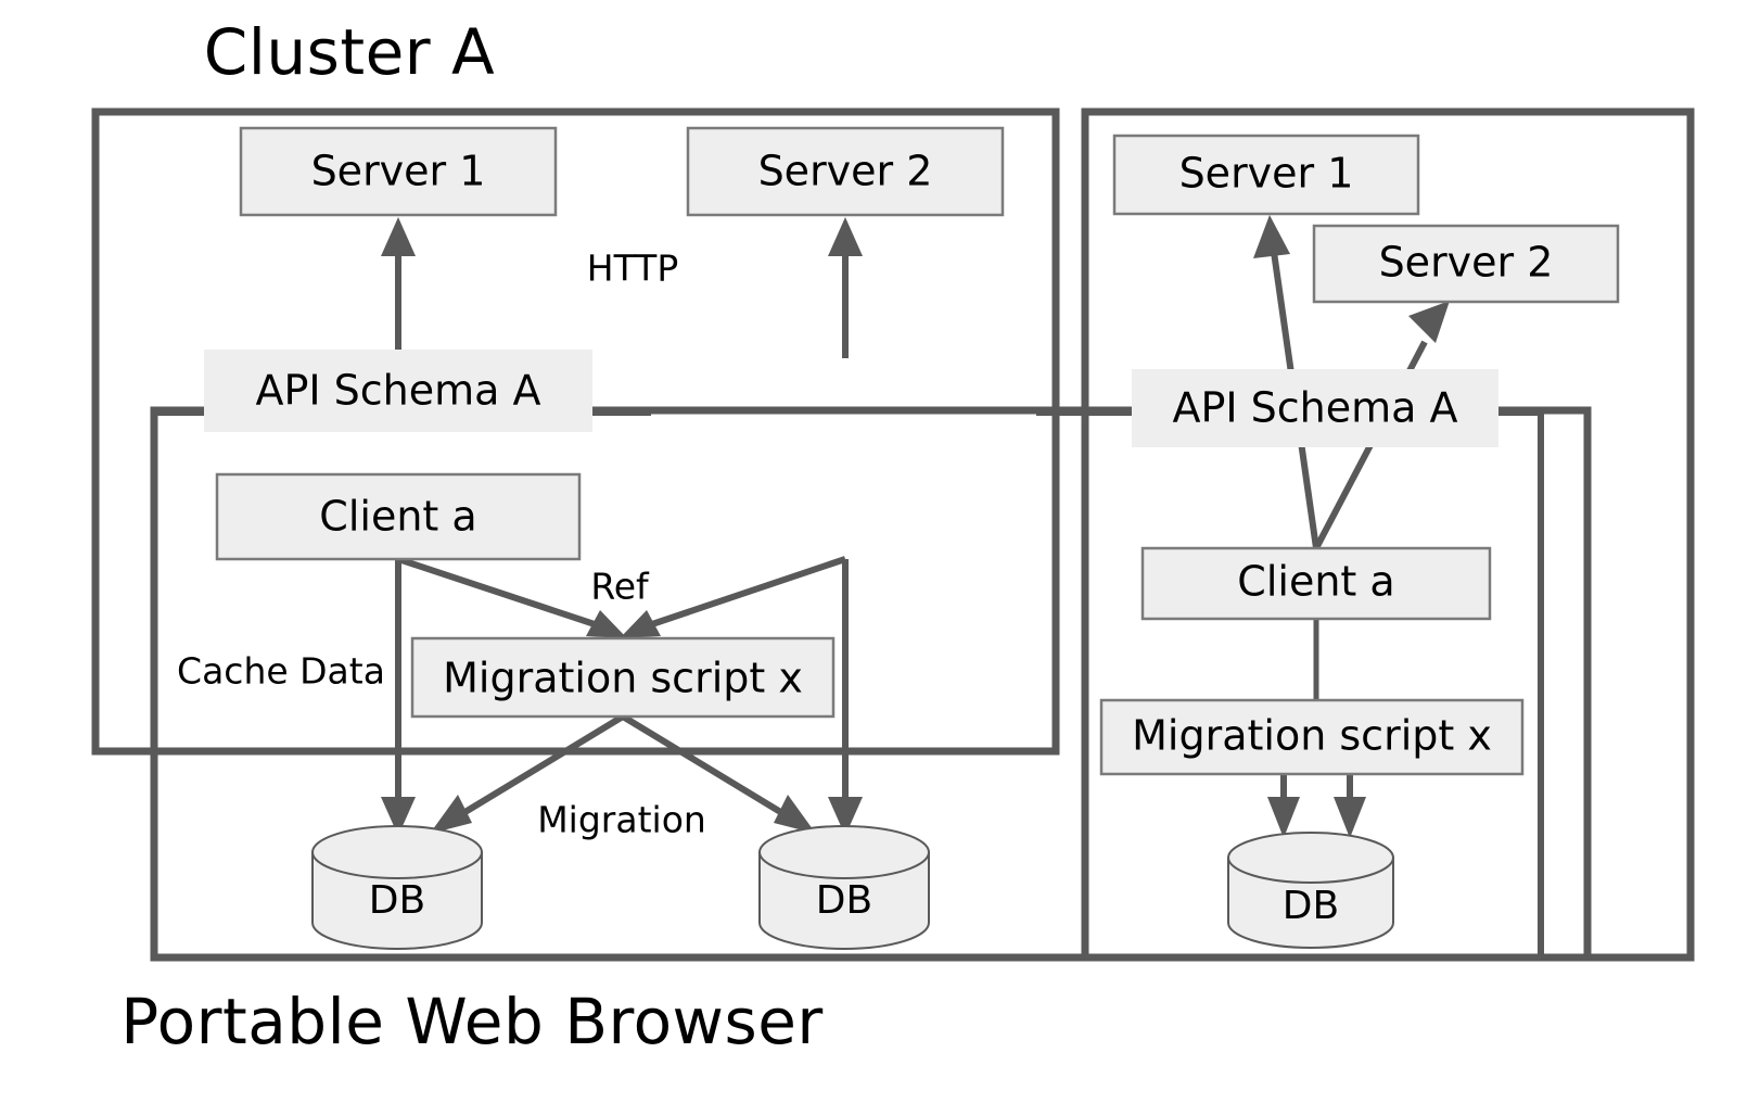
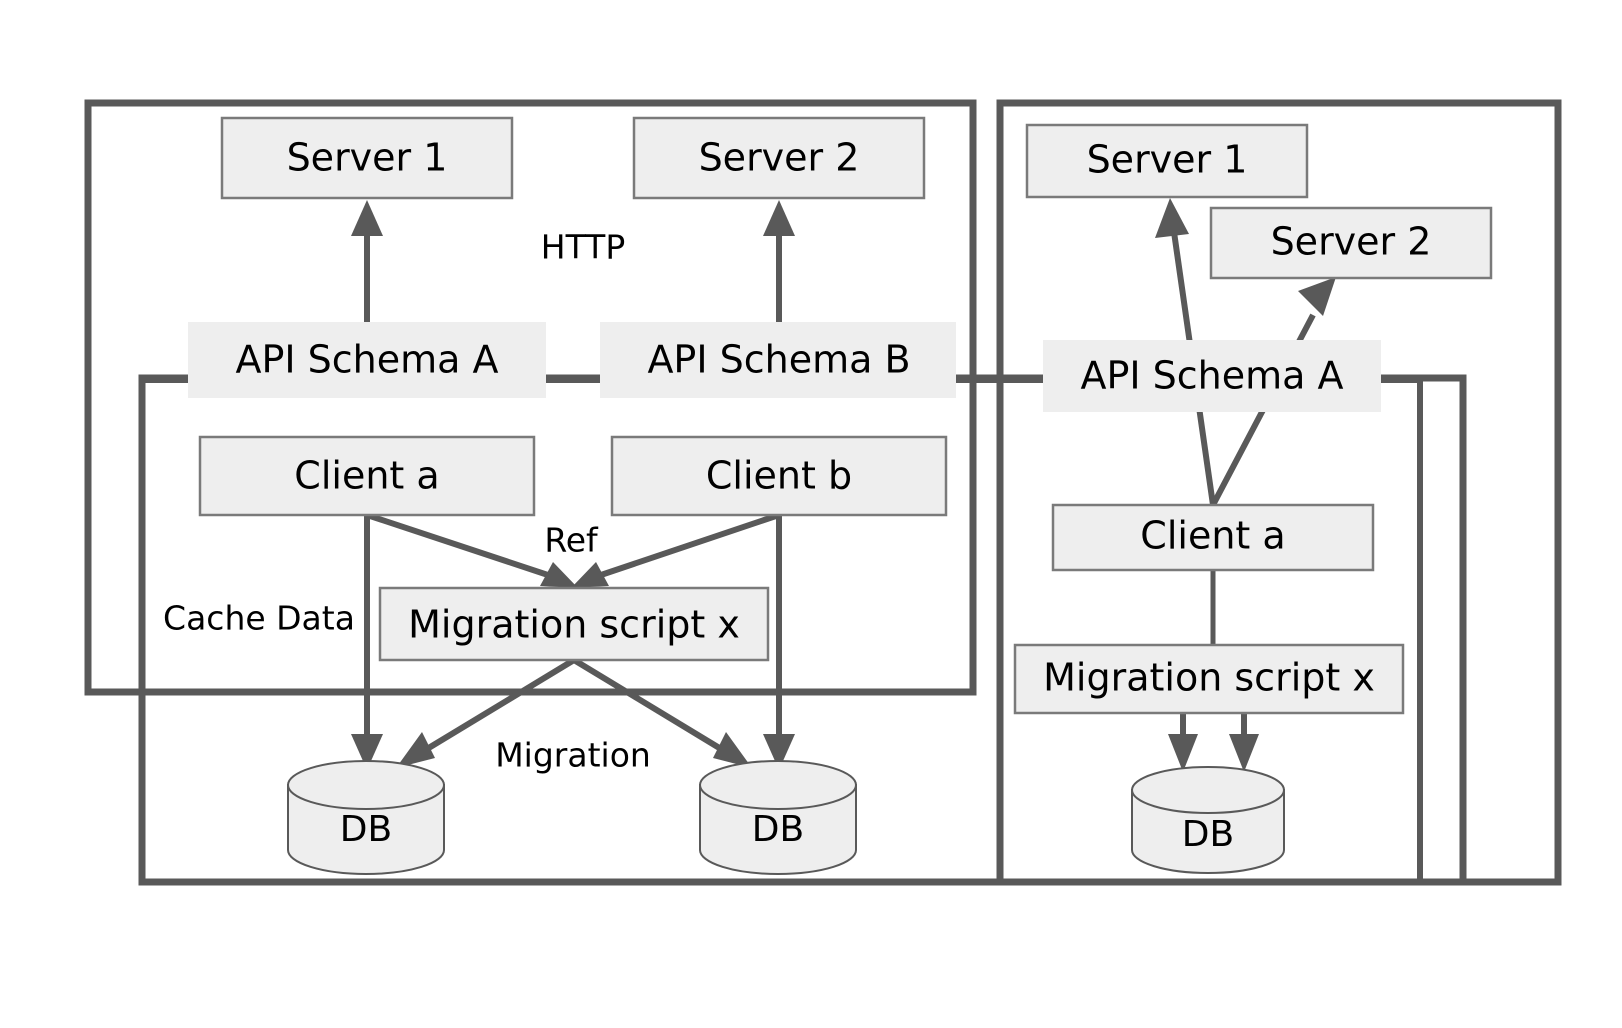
- Cluster A
- Portable Web Browser
  Server 1
  Server 2
  API Schema A
+ API Schema B
  Client a
+ Client b
  Migration script x
  DB
  DB
  Server 1
  Server 2
  API Schema A
  Client a
  Migration script x
  DB
  HTTP
  Ref
  Cache Data
  Migration
